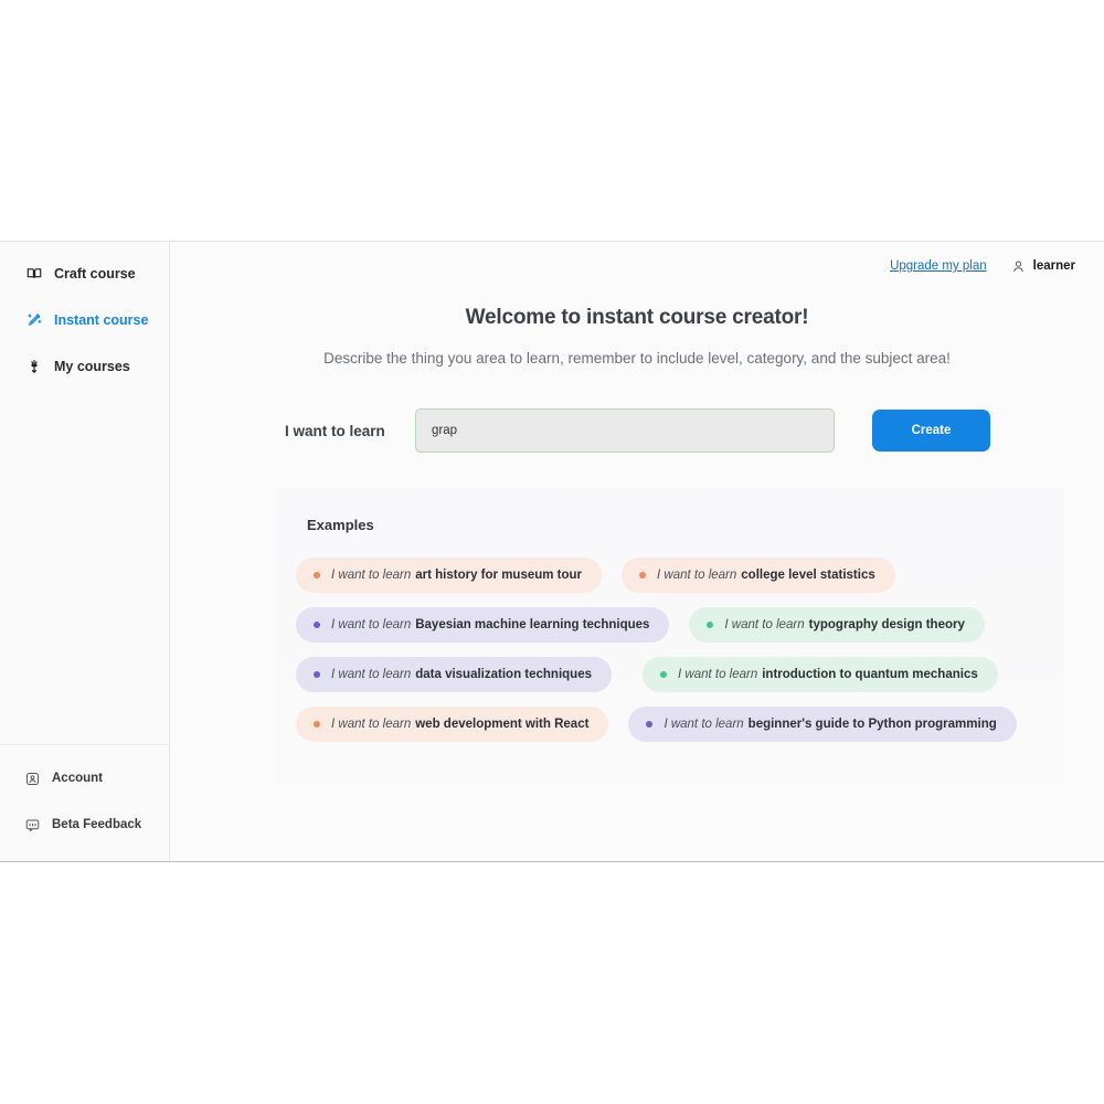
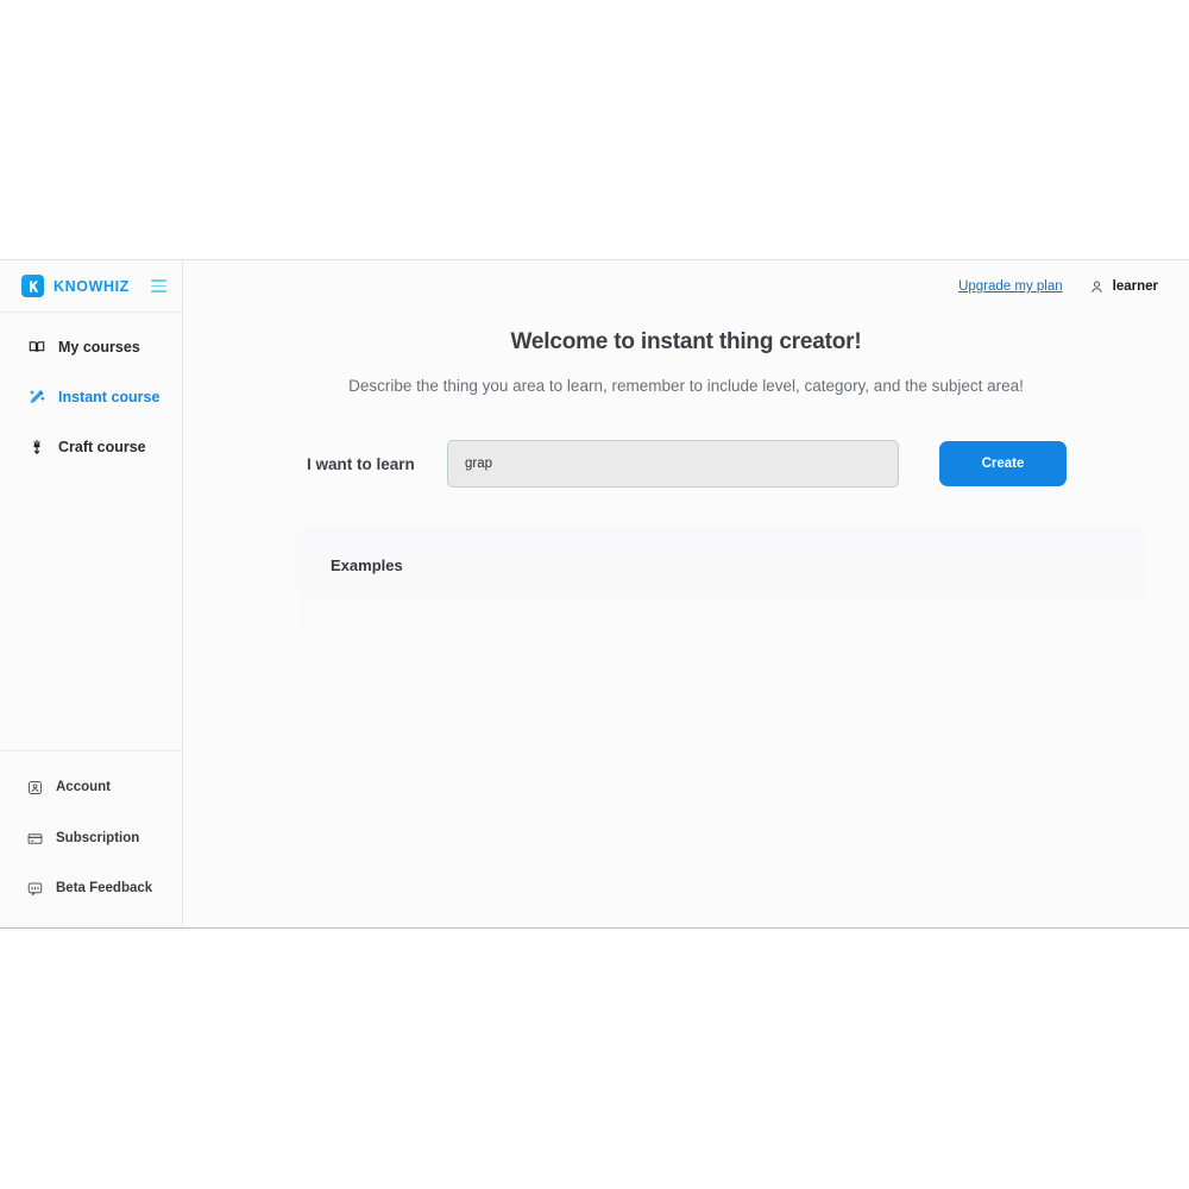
+ KNOWHIZ
- Craft course
+ My courses
  Instant course
- My courses
+ Craft course
  Account
+ Subscription
  Beta Feedback
  Upgrade my plan
  learner
- Welcome to instant course creator!
+ Welcome to instant thing creator!
  Describe the thing you area to learn, remember to include level, category, and the subject area!
  I want to learn
  grap
  Create
  Examples
- I want to learn art history for museum tour
- I want to learn college level statistics
- I want to learn Bayesian machine learning techniques
- I want to learn typography design theory
- I want to learn data visualization techniques
- I want to learn introduction to quantum mechanics
- I want to learn web development with React
- I want to learn beginner's guide to Python programming
